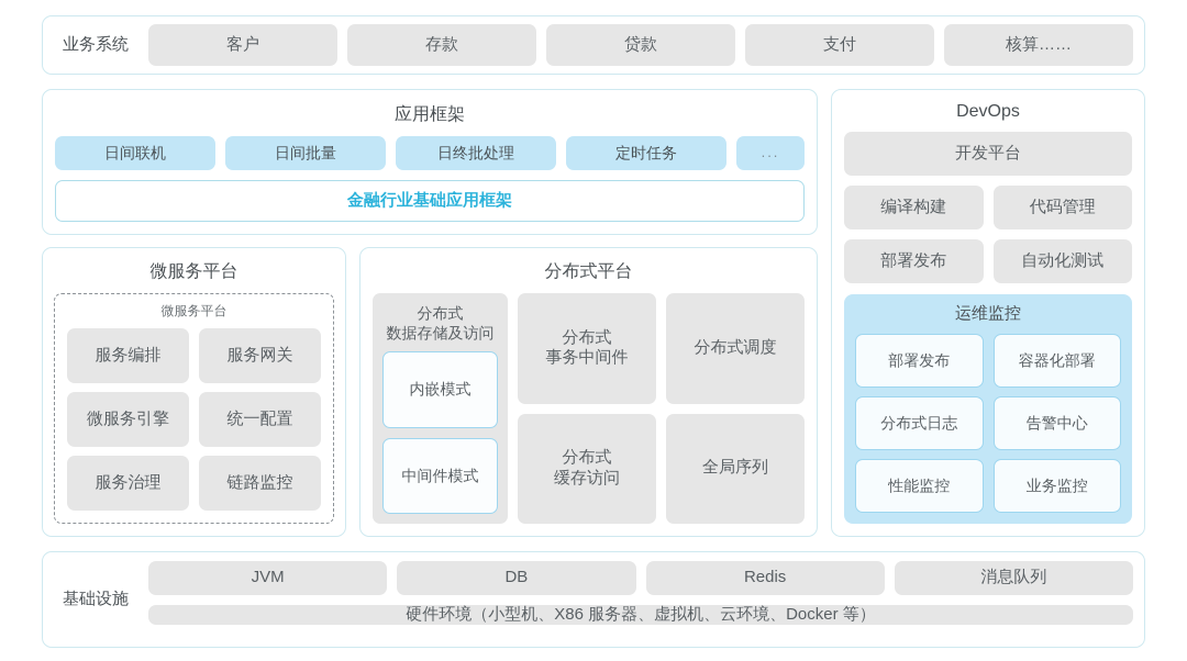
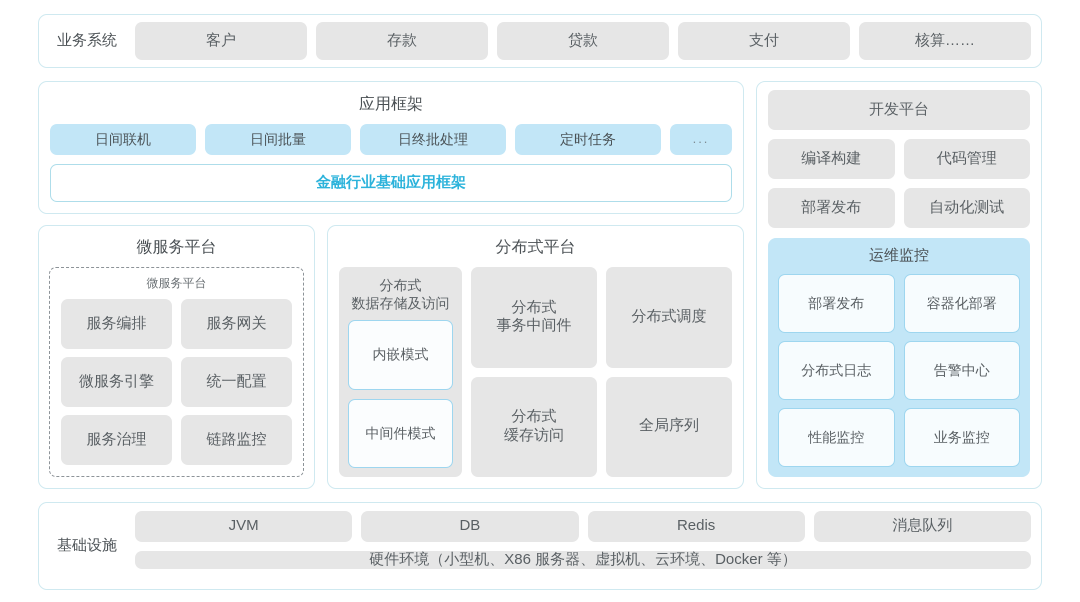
  业务系统
  客户
  存款
  贷款
  支付
  核算……
  应用框架
  日间联机
  日间批量
  日终批处理
  定时任务
  ...
  金融行业基础应用框架
  微服务平台
  微服务平台
  服务编排
  服务网关
  微服务引擎
  统一配置
  服务治理
  链路监控
  分布式平台
  分布式
  数据存储及访问
  内嵌模式
  中间件模式
  分布式
  事务中间件
  分布式调度
  分布式
  缓存访问
  全局序列
- DevOps
  开发平台
  编译构建
  代码管理
  部署发布
  自动化测试
  运维监控
  部署发布
  容器化部署
  分布式日志
  告警中心
  性能监控
  业务监控
  基础设施
  JVM
  DB
  Redis
  消息队列
  硬件环境（小型机、X86 服务器、虚拟机、云环境、Docker 等）
